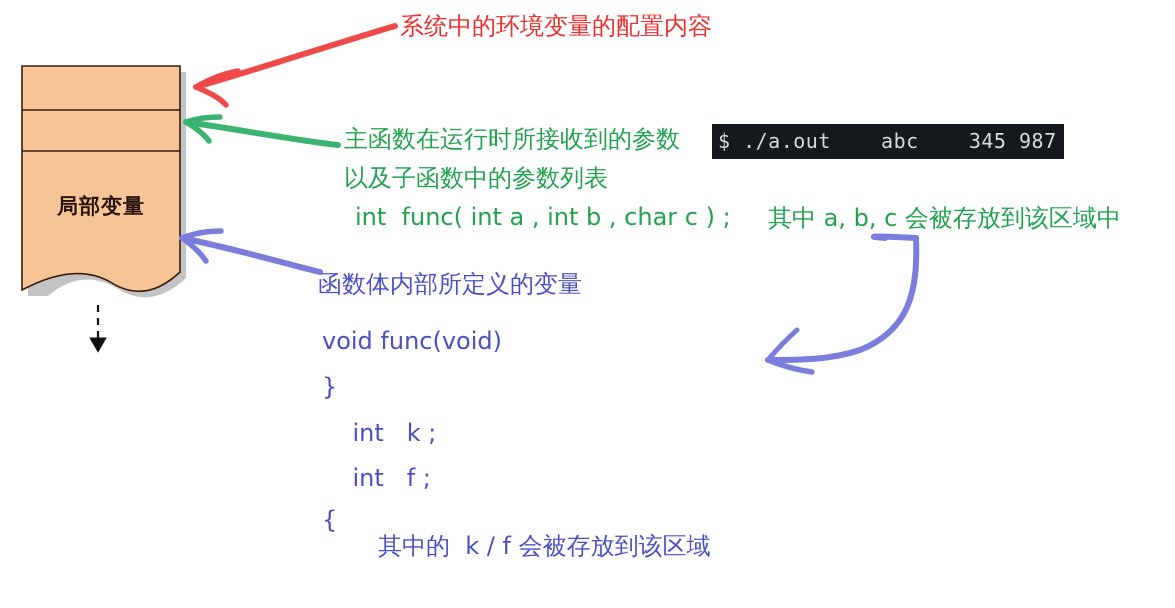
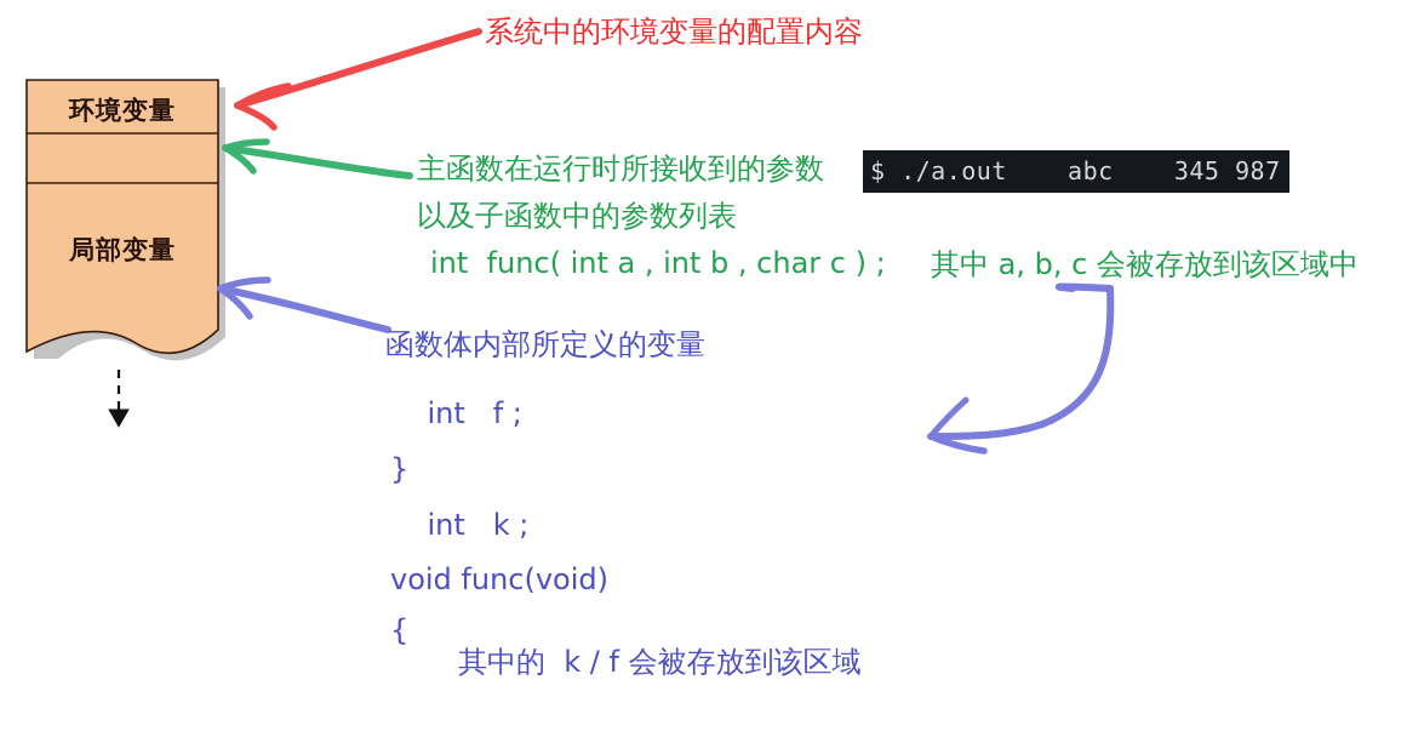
+ 环境变量
  局部变量
  系统中的环境变量的配置内容
  主函数在运行时所接收到的参数
  以及子函数中的参数列表
  int func( int a , int b , char c ) ;
  其中 a, b, c 会被存放到该区域中
  $ ./a.out abc 345 987
  函数体内部所定义的变量
- void func(void)
+ int f ;
  }
  int k ;
- int f ;
+ void func(void)
  {
  其中的 k / f 会被存放到该区域
